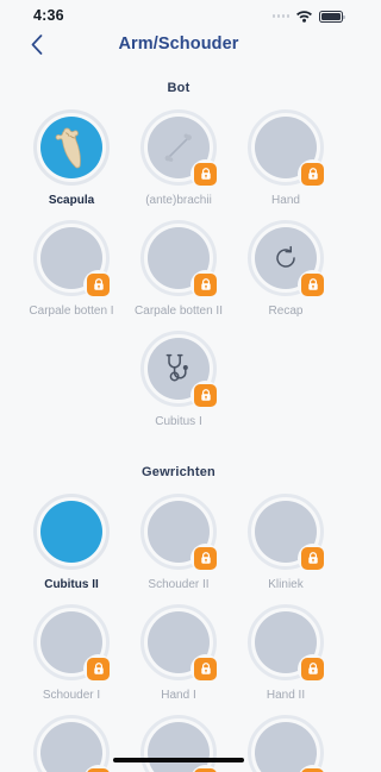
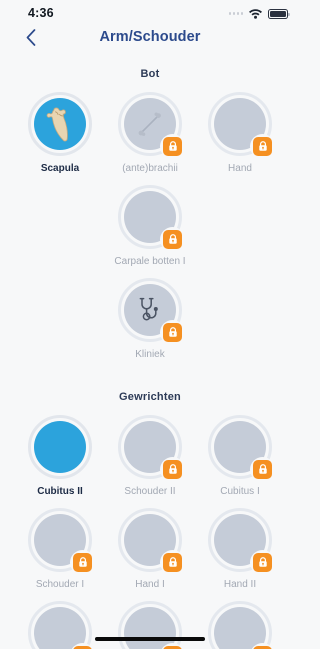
  4:36
  Arm/Schouder
  Bot
  Scapula
  (ante)brachii
  Hand
  Carpale botten I
- Carpale botten II
- Recap
- Cubitus I
+ Kliniek
  Gewrichten
  Cubitus II
  Schouder II
- Kliniek
+ Cubitus I
  Schouder I
  Hand I
  Hand II
